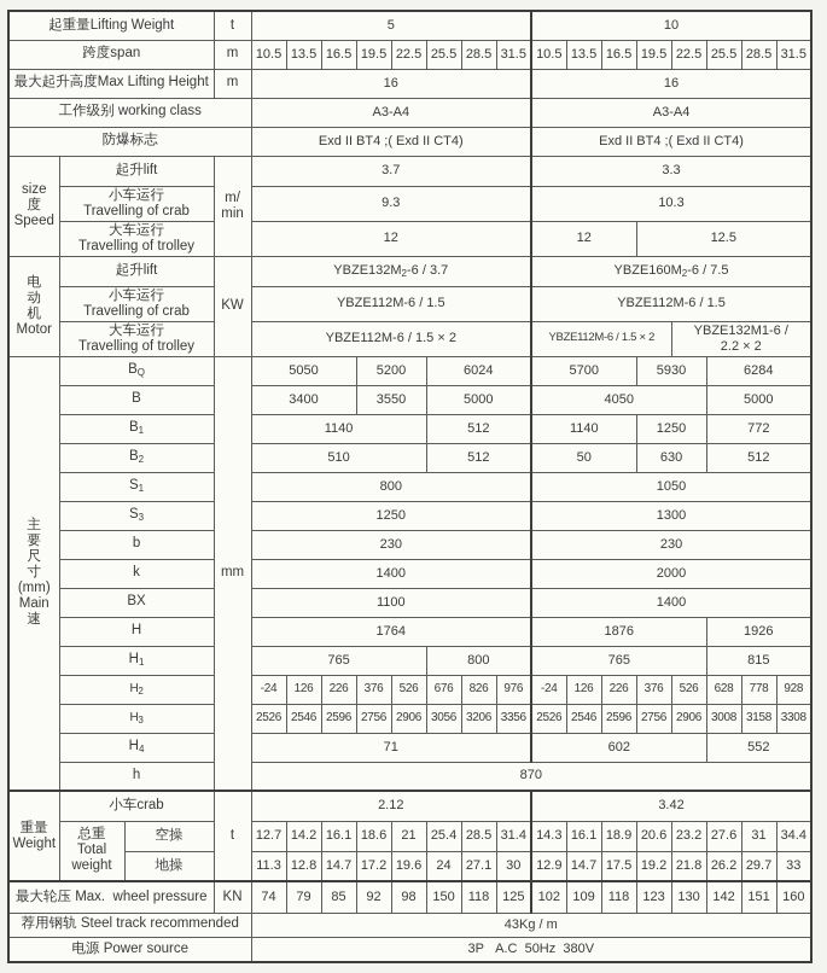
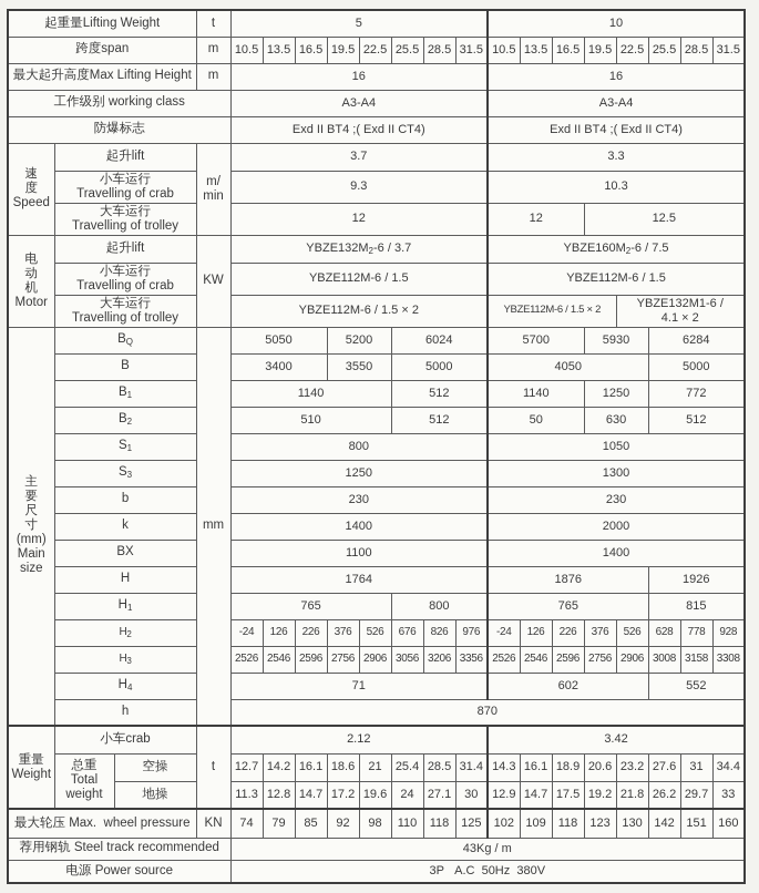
  起重量Lifting Weight	t	5	10
  跨度span	m	10.5	13.5	16.5	19.5	22.5	25.5	28.5	31.5	10.5	13.5	16.5	19.5	22.5	25.5	28.5	31.5
  最大起升高度Max Lifting Height	m	16	16
  工作级别 working class	A3-A4	A3-A4
  防爆标志	Exd II BT4 ;( Exd II CT4)	Exd II BT4 ;( Exd II CT4)
- size度Speed	起升lift	m/min	3.7	3.3
+ 速度Speed	起升lift	m/min	3.7	3.3
  小车运行Travelling of crab	9.3	10.3
  大车运行Travelling of trolley	12	12	12.5
  电动机Motor	起升lift	KW	YBZE132M2-6 / 3.7	YBZE160M2-6 / 7.5
  小车运行Travelling of crab	YBZE112M-6 / 1.5	YBZE112M-6 / 1.5
- 大车运行Travelling of trolley	YBZE112M-6 / 1.5 × 2	YBZE112M-6 / 1.5 × 2	YBZE132M1-6 /2.2 × 2
+ 大车运行Travelling of trolley	YBZE112M-6 / 1.5 × 2	YBZE112M-6 / 1.5 × 2	YBZE132M1-6 /4.1 × 2
- 主要尺寸(mm)Main速	BQ	mm	5050	5200	6024	5700	5930	6284
+ 主要尺寸(mm)Mainsize	BQ	mm	5050	5200	6024	5700	5930	6284
  B	3400	3550	5000	4050	5000
  B1	1140	512	1140	1250	772
  B2	510	512	50	630	512
  S1	800	1050
  S3	1250	1300
  b	230	230
  k	1400	2000
  BX	1100	1400
  H	1764	1876	1926
  H1	765	800	765	815
  H2	-24	126	226	376	526	676	826	976	-24	126	226	376	526	628	778	928
  H3	2526	2546	2596	2756	2906	3056	3206	3356	2526	2546	2596	2756	2906	3008	3158	3308
  H4	71	602	552
  h	870
  重量Weight	小车crab	t	2.12	3.42
  总重Totalweight	空操	12.7	14.2	16.1	18.6	21	25.4	28.5	31.4	14.3	16.1	18.9	20.6	23.2	27.6	31	34.4
  地操	11.3	12.8	14.7	17.2	19.6	24	27.1	30	12.9	14.7	17.5	19.2	21.8	26.2	29.7	33
- 最大轮压 Max. wheel pressure	KN	74	79	85	92	98	150	118	125	102	109	118	123	130	142	151	160
+ 最大轮压 Max. wheel pressure	KN	74	79	85	92	98	110	118	125	102	109	118	123	130	142	151	160
  荐用钢轨 Steel track recommended	43Kg / m
  电源 Power source	3P A.C 50Hz 380V
